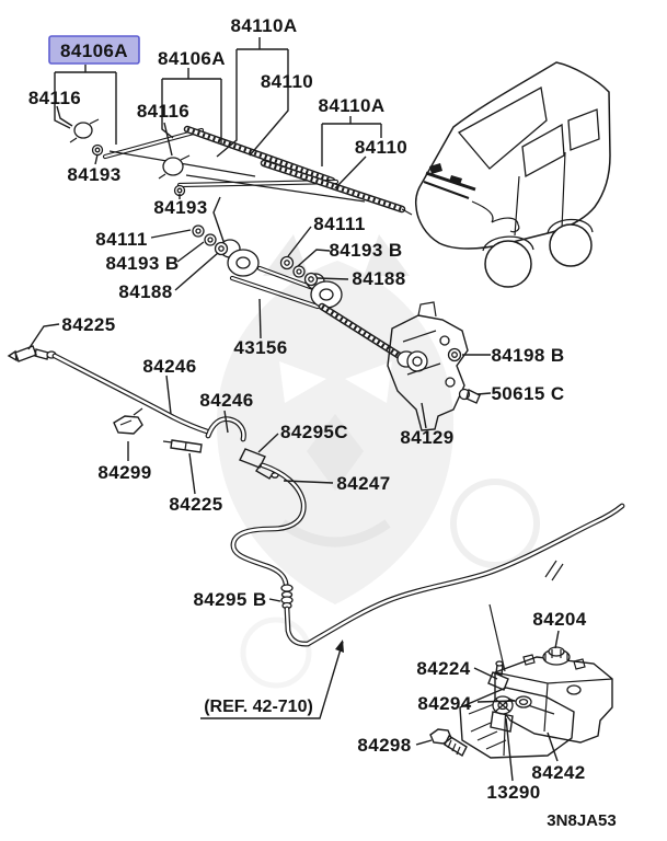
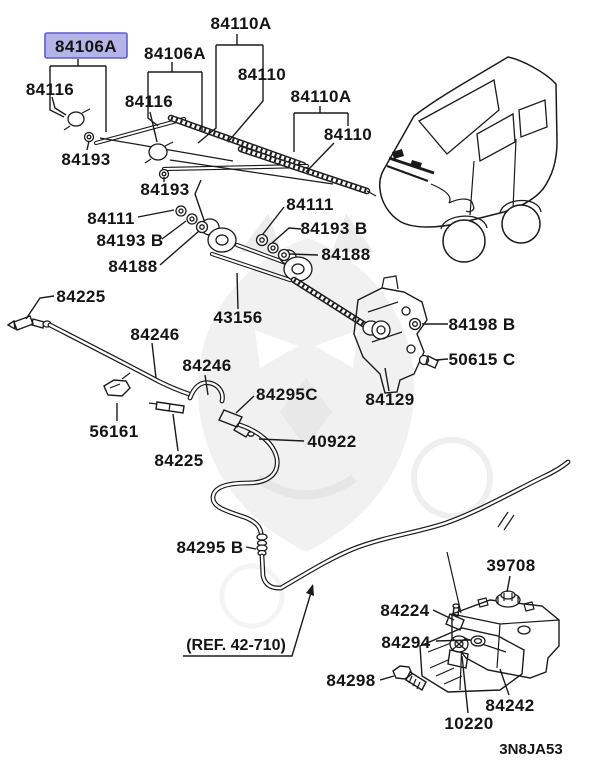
  84110A
  84106A
  84106A
  84110
  84116
  84110A
  84116
  84110
  84193
  84193
  84111
  84111
  84193 B
  84193 B
  84188
  84188
  84225
  43156
  84198 B
  84246
  50615 C
  84246
  84295C
  84129
- 84299
+ 56161
- 84247
+ 40922
  84225
  84295 B
  (REF. 42-710)
- 84204
+ 39708
  84224
  84294
  84298
  84242
- 13290
+ 10220
  3N8JA53
